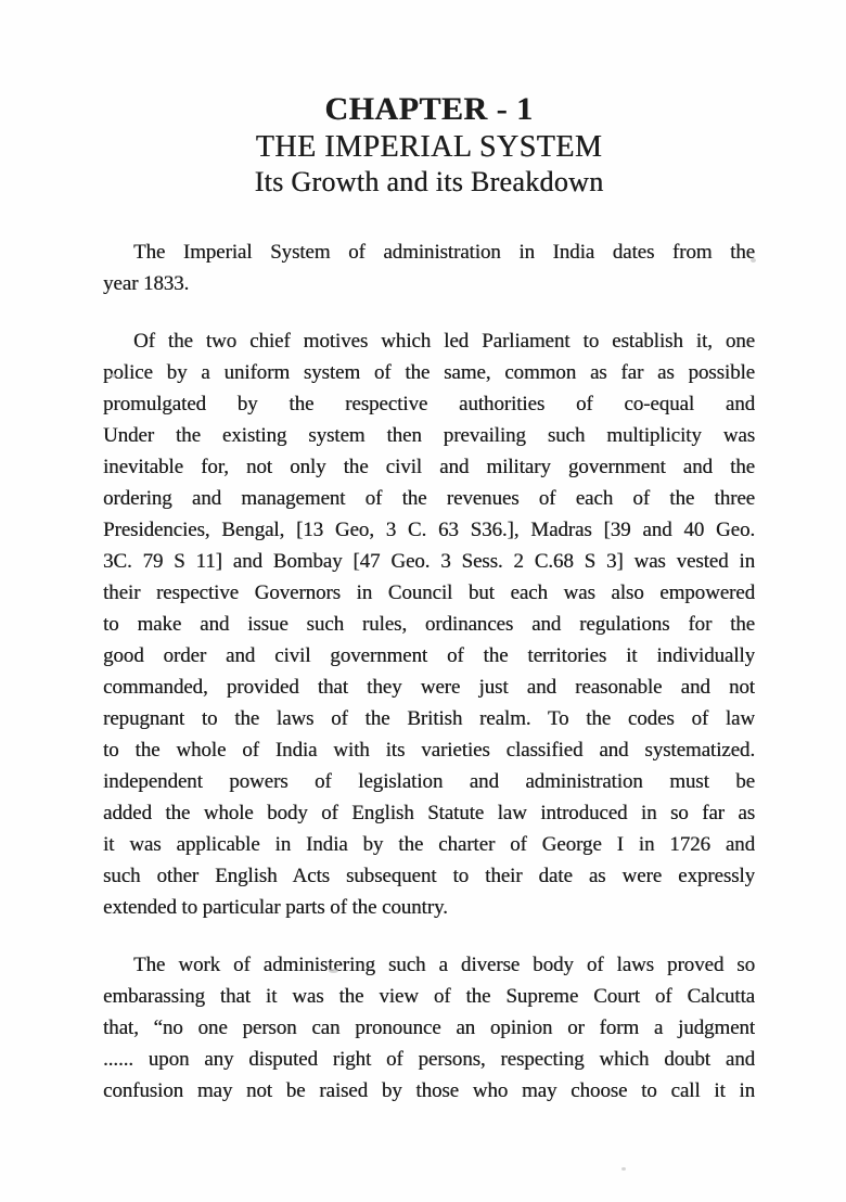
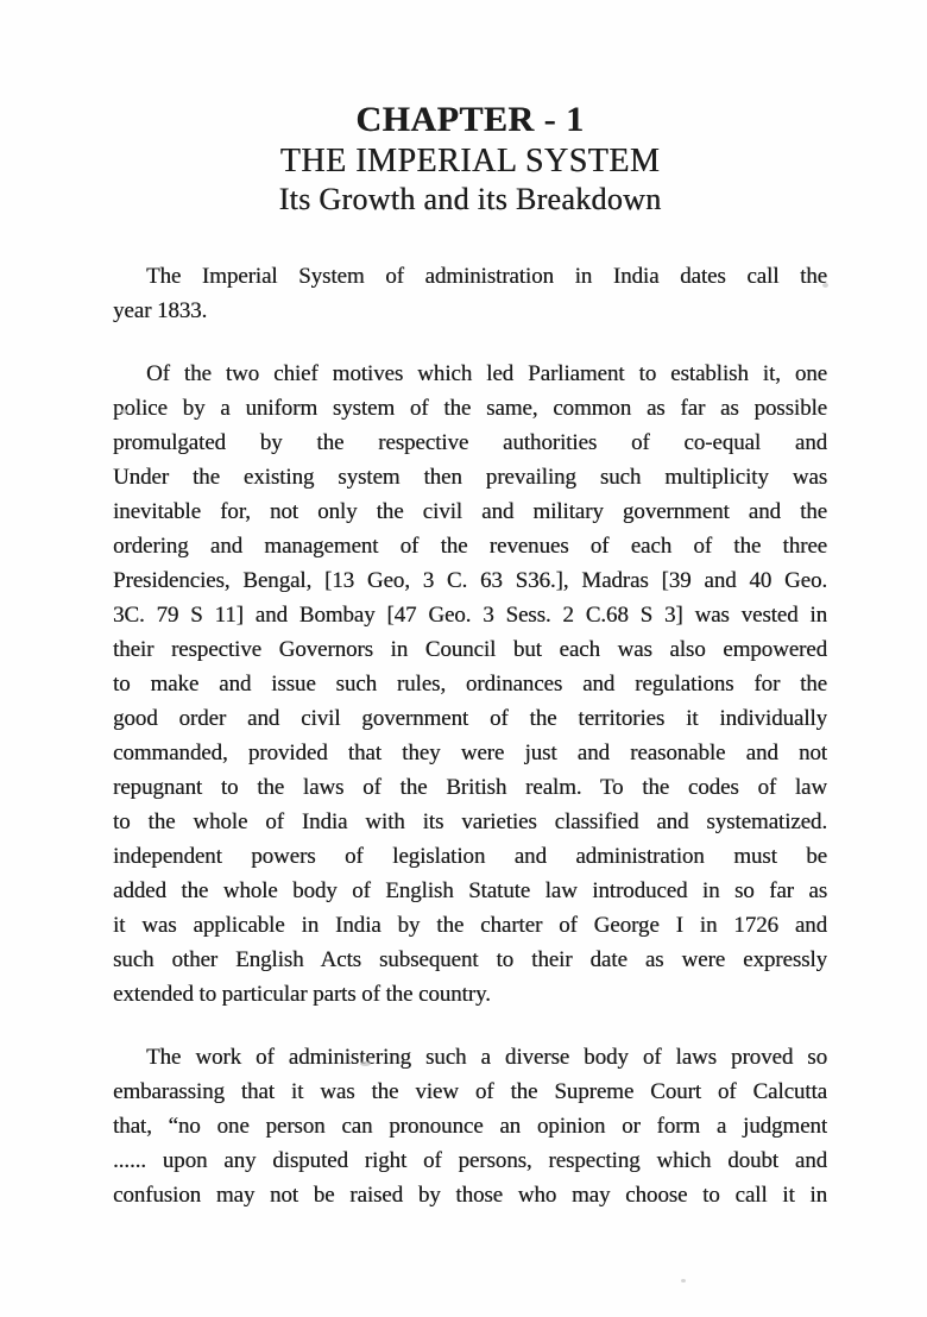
  CHAPTER - 1
  THE IMPERIAL SYSTEM
  Its Growth and its Breakdown
- The Imperial System of administration in India dates from the
+ The Imperial System of administration in India dates call the
  year 1833.
  Of the two chief motives which led Parliament to establish it, one
  police by a uniform system of the same, common as far as possible
  promulgated by the respective authorities of co-equal and
  Under the existing system then prevailing such multiplicity was
  inevitable for, not only the civil and military government and the
  ordering and management of the revenues of each of the three
  Presidencies, Bengal, [13 Geo, 3 C. 63 S36.], Madras [39 and 40 Geo.
  3C. 79 S 11] and Bombay [47 Geo. 3 Sess. 2 C.68 S 3] was vested in
  their respective Governors in Council but each was also empowered
  to make and issue such rules, ordinances and regulations for the
  good order and civil government of the territories it individually
  commanded, provided that they were just and reasonable and not
  repugnant to the laws of the British realm. To the codes of law
  to the whole of India with its varieties classified and systematized.
  independent powers of legislation and administration must be
  added the whole body of English Statute law introduced in so far as
  it was applicable in India by the charter of George I in 1726 and
  such other English Acts subsequent to their date as were expressly
  extended to particular parts of the country.
  The work of administering such a diverse body of laws proved so
  embarassing that it was the view of the Supreme Court of Calcutta
  that, “no one person can pronounce an opinion or form a judgment
  ...... upon any disputed right of persons, respecting which doubt and
  confusion may not be raised by those who may choose to call it in
